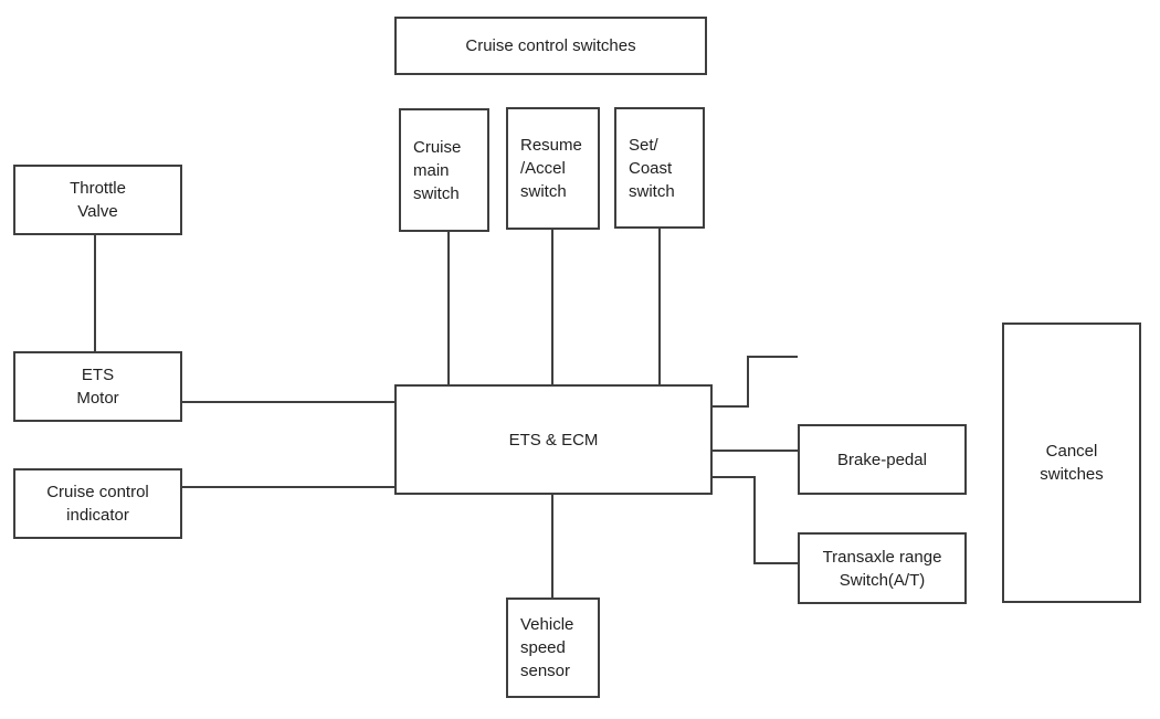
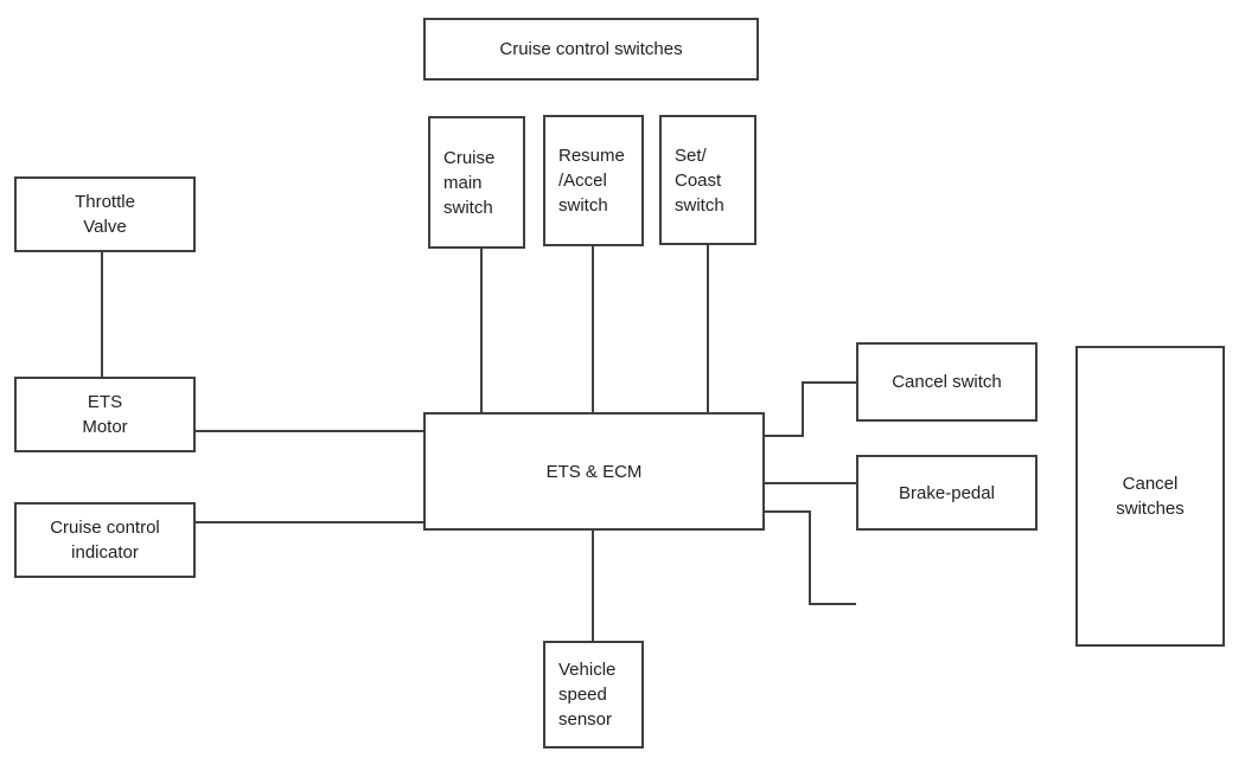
  Cruise control switches
  Cruise
  main
  switch
  Resume
  /Accel
  switch
  Set/
  Coast
  switch
  Throttle
  Valve
  ETS
  Motor
  Cruise control
  indicator
  ETS & ECM
+ Cancel switch
  Brake-pedal
- Transaxle range
- Switch(A/T)
  Cancel
  switches
  Vehicle
  speed
  sensor
